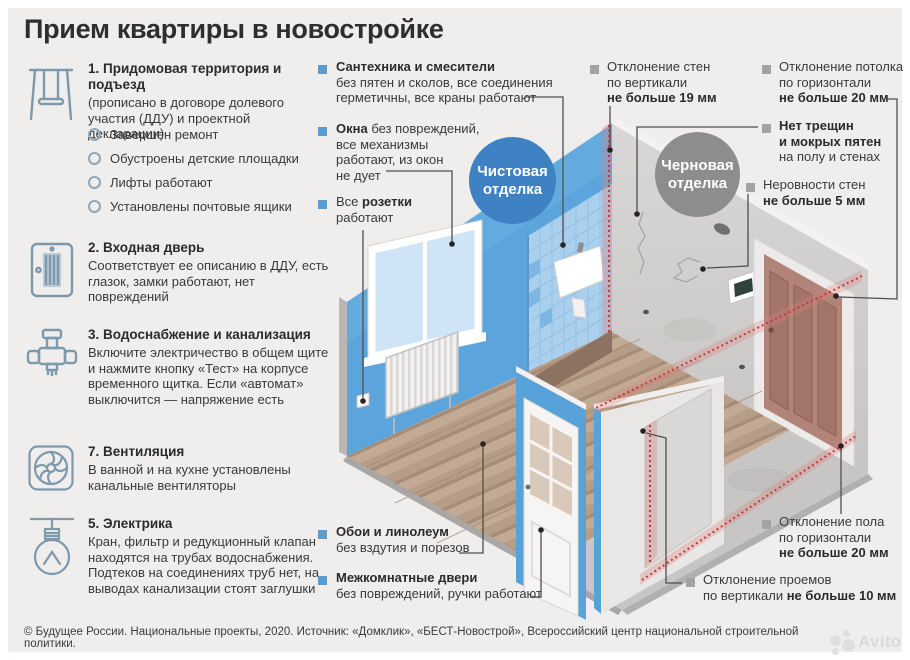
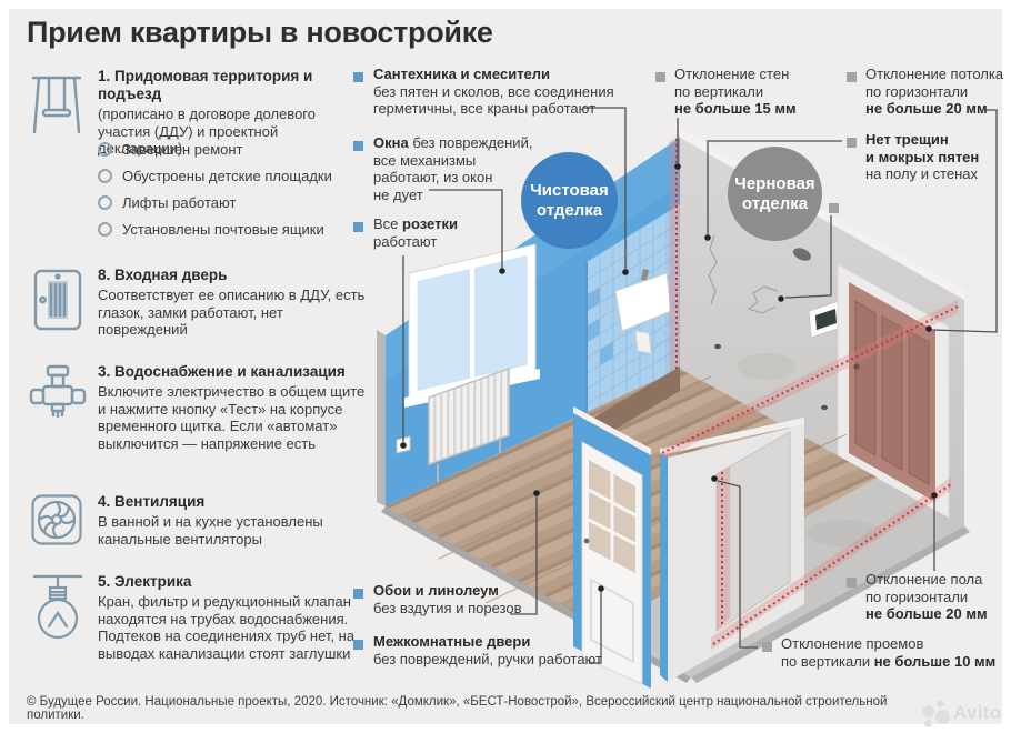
  Прием квартиры в новостройке
  1. Придомовая территория и подъезд
  (прописано в договоре долевого участия (ДДУ) и проектной декларации)
  Завершен ремонт
  Обустроены детские площадки
  Лифты работают
  Установлены почтовые ящики
- 2. Входная дверь
+ 8. Входная дверь
  Соответствует ее описанию в ДДУ, есть глазок, замки работают, нет повреждений
  3. Водоснабжение и канализация
  Включите электричество в общем щите и нажмите кнопку «Тест» на корпусе временного щитка. Если «автомат» выключится — напряжение есть
- 7. Вентиляция
+ 4. Вентиляция
  В ванной и на кухне установлены канальные вентиляторы
  5. Электрика
  Кран, фильтр и редукционный клапан находятся на трубах водоснабжения. Подтеков на соединениях труб нет, на выводах канализации стоят заглушки
  Сантехника и смесители
  без пятен и сколов, все соединения
  герметичны, все краны работают
  Окна без повреждений,
  все механизмы
  работают, из окон
  не дует
  Все розетки
  работают
  Обои и линолеум
  без вздутия и порезов
  Межкомнатные двери
  без повреждений, ручки работают
  Отклонение стен
  по вертикали
- не больше 19 мм
+ не больше 15 мм
  Отклонение потолка
  по горизонтали
  не больше 20 мм
  Нет трещин
  и мокрых пятен
  на полу и стенах
- Неровности стен
- не больше 5 мм
  Отклонение пола
  по горизонтали
  не больше 20 мм
  Отклонение проемов
  по вертикали не больше 10 мм
  Чистовая
  отделка
  Черновая
  отделка
  © Будущее России. Национальные проекты, 2020. Источник: «Домклик», «БЕСТ-Новострой», Всероссийский центр национальной строительной политики.
